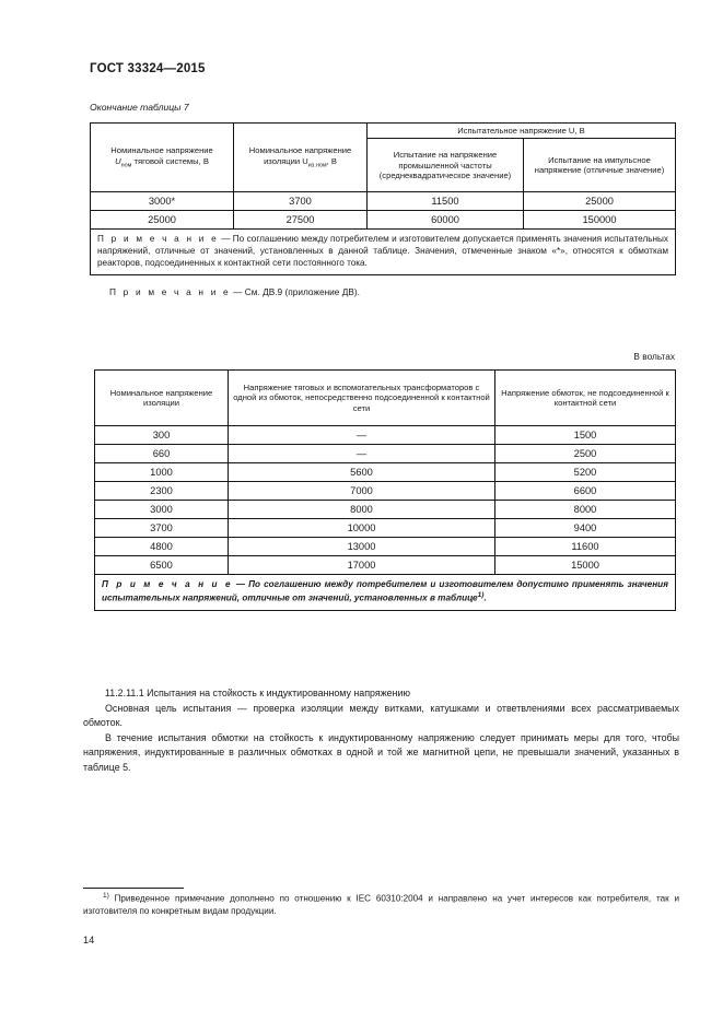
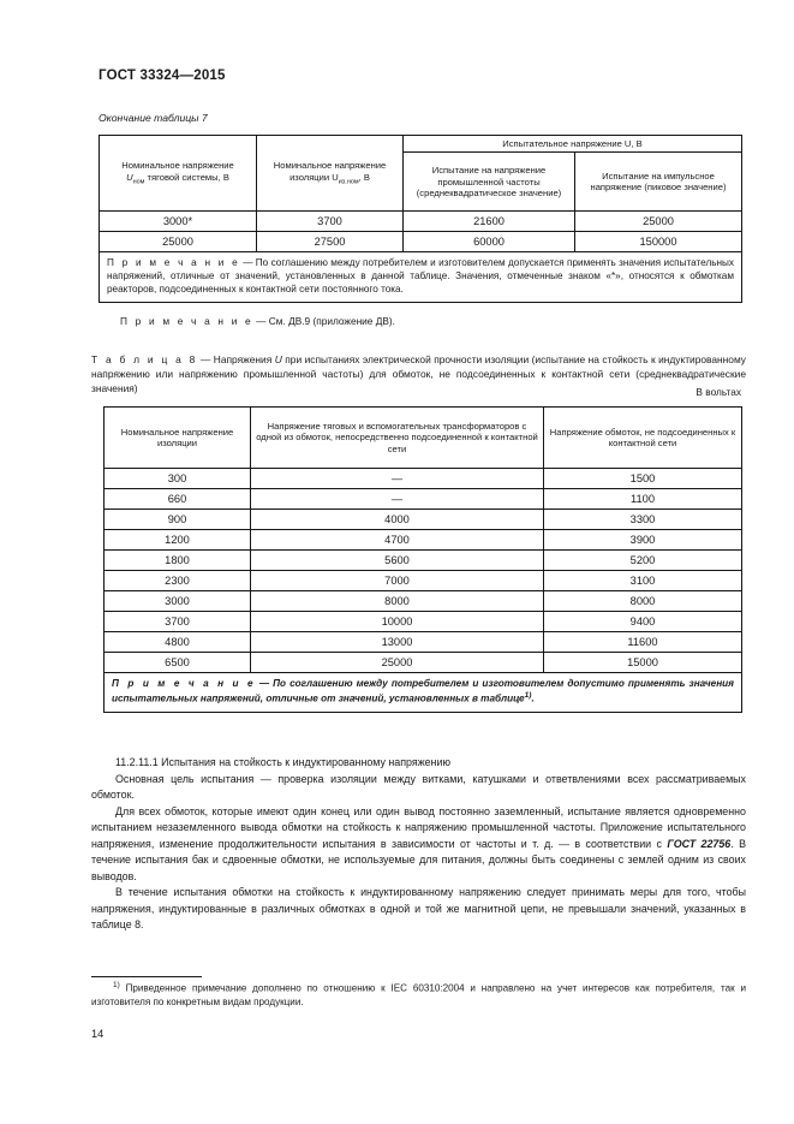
  ГОСТ 33324—2015
  Окончание таблицы 7
  Номинальное напряжение U тяговой системы, В	Номинальное напряжение изоляции U , В	Испытательное напряжение U, В
- Испытание на напряжение промышленной частоты (среднеквадратическое значение)	Испытание на импульсное напряжение (отличные значение)
+ Испытание на напряжение промышленной частоты (среднеквадратическое значение)	Испытание на импульсное напряжение (пиковое значение)
- 3000*	3700	11500	25000
+ 3000*	3700	21600	25000
  25000	27500	60000	150000
  П р и м е ч а н и е — По соглашению между потребителем и изготовителем допускается применять значения испытательных напряжений, отличные от значений, установленных в данной таблице. Значения, отмеченные знаком «*», относятся к обмоткам реакторов, подсоединенных к контактной сети постоянного тока.
  П р и м е ч а н и е — См. ДВ.9 (приложение ДВ).
+ Т а б л и ц а 8 — Напряжения U при испытаниях электрической прочности изоляции (испытание на стойкость к индуктированному напряжению или напряжению промышленной частоты) для обмоток, не подсоединенных к контактной сети (среднеквадратические значения)
  В вольтах
- Номинальное напряжение изоляции	Напряжение тяговых и вспомогательных трансформаторов с одной из обмоток, непосредственно подсоединенной к контактной сети	Напряжение обмоток, не подсоединенной к контактной сети
+ Номинальное напряжение изоляции	Напряжение тяговых и вспомогательных трансформаторов с одной из обмоток, непосредственно подсоединенной к контактной сети	Напряжение обмоток, не подсоединенных к контактной сети
  300	—	1500
- 660	—	2500
+ 660	—	1100
+ 900	4000	3300
+ 1200	4700	3900
- 1000	5600	5200
+ 1800	5600	5200
- 2300	7000	6600
+ 2300	7000	3100
  3000	8000	8000
  3700	10000	9400
  4800	13000	11600
- 6500	17000	15000
+ 6500	25000	15000
  П р и м е ч а н и е — По соглашению между потребителем и изготовителем допустимо применять значения испытательных напряжений, отличные от значений, установленных в таблице .
  11.2.11.1 Испытания на стойкость к индуктированному напряжению
  Основная цель испытания — проверка изоляции между витками, катушками и ответвлениями всех рассматриваемых обмоток.
+ Для всех обмоток, которые имеют один конец или один вывод постоянно заземленный, испытание является одновременно испытанием незаземленного вывода обмотки на стойкость к напряжению промышленной частоты. Приложение испытательного напряжения, изменение продолжительности испытания в зависимости от частоты и т. д. — в соответствии с ГОСТ 22756. В течение испытания бак и сдвоенные обмотки, не используемые для питания, должны быть соединены с землей одним из своих выводов.
- В течение испытания обмотки на стойкость к индуктированному напряжению следует принимать меры для того, чтобы напряжения, индуктированные в различных обмотках в одной и той же магнитной цепи, не превышали значений, указанных в таблице 5.
+ В течение испытания обмотки на стойкость к индуктированному напряжению следует принимать меры для того, чтобы напряжения, индуктированные в различных обмотках в одной и той же магнитной цепи, не превышали значений, указанных в таблице 8.
  Приведенное примечание дополнено по отношению к IEC 60310:2004 и направлено на учет интересов как потребителя, так и изготовителя по конкретным видам продукции.
  14
